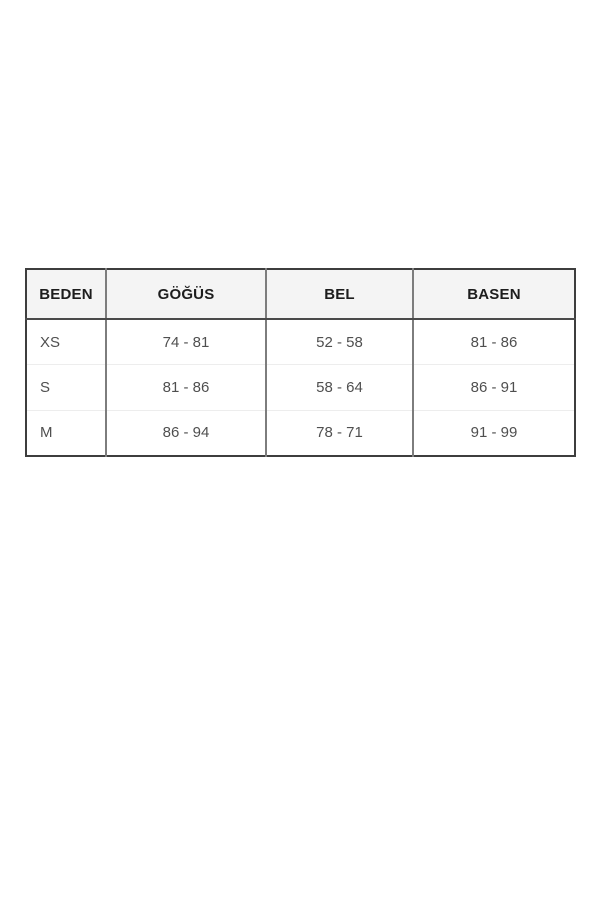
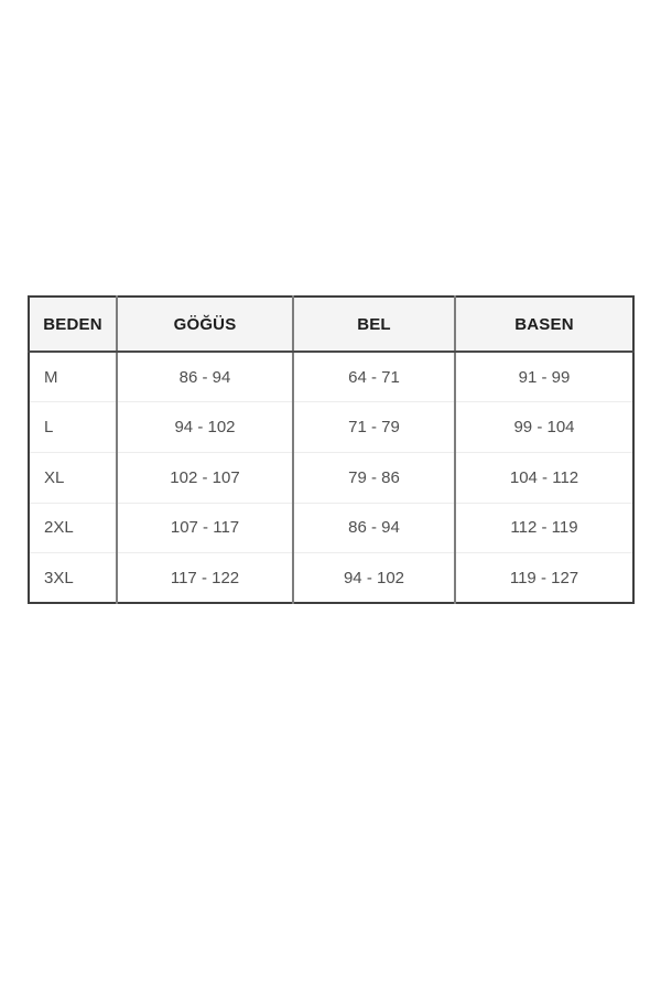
  BEDEN	GÖĞÜS	BEL	BASEN
- XS	74 - 81	52 - 58	81 - 86
- S	81 - 86	58 - 64	86 - 91
- M	86 - 94	78 - 71	91 - 99
+ M	86 - 94	64 - 71	91 - 99
+ L	94 - 102	71 - 79	99 - 104
+ XL	102 - 107	79 - 86	104 - 112
+ 2XL	107 - 117	86 - 94	112 - 119
+ 3XL	117 - 122	94 - 102	119 - 127
